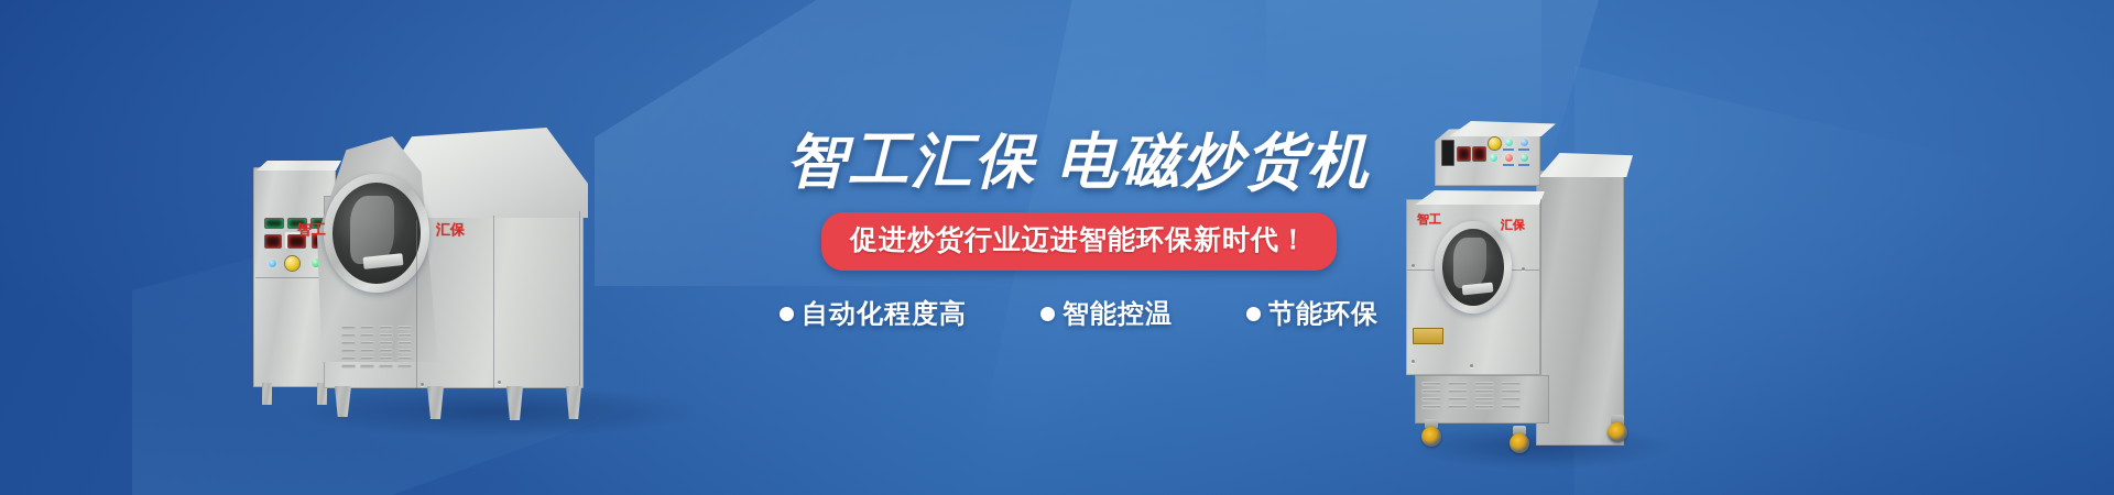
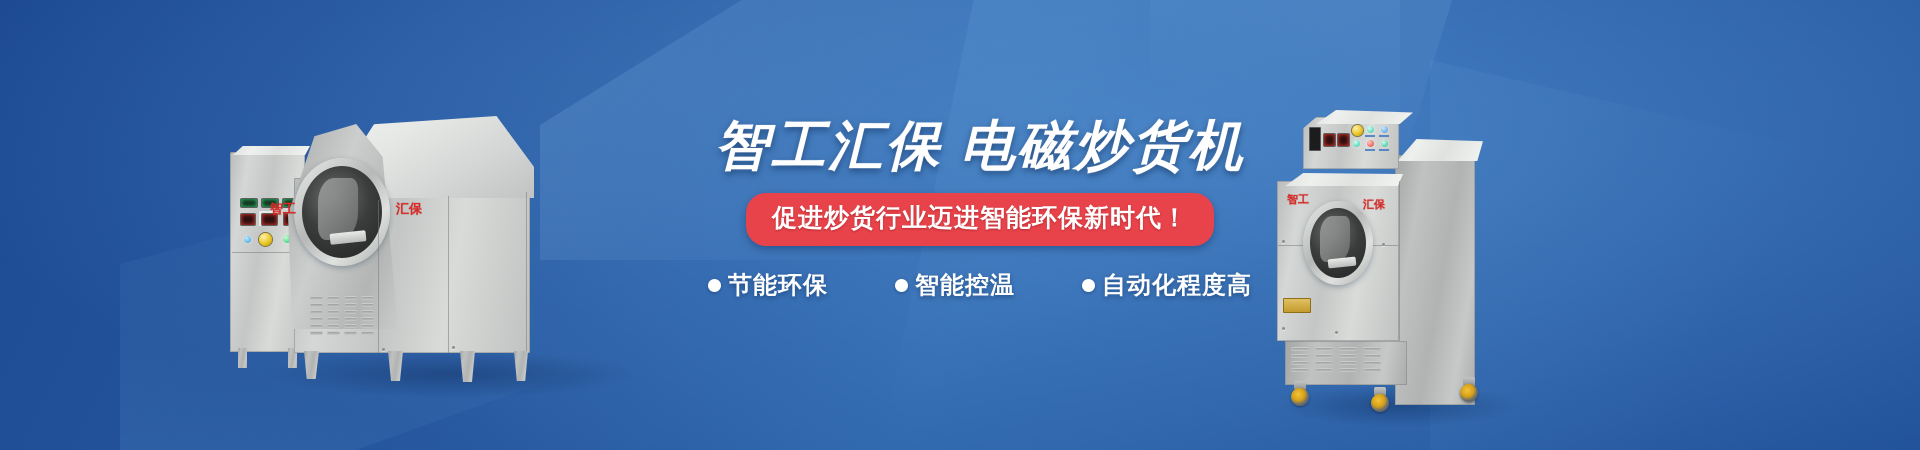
  智工
  汇保
  智工汇保 电磁炒货机
  促进炒货行业迈进智能环保新时代！
- 自动化程度高
+ 节能环保
  智能控温
- 节能环保
+ 自动化程度高
  智工
  汇保
